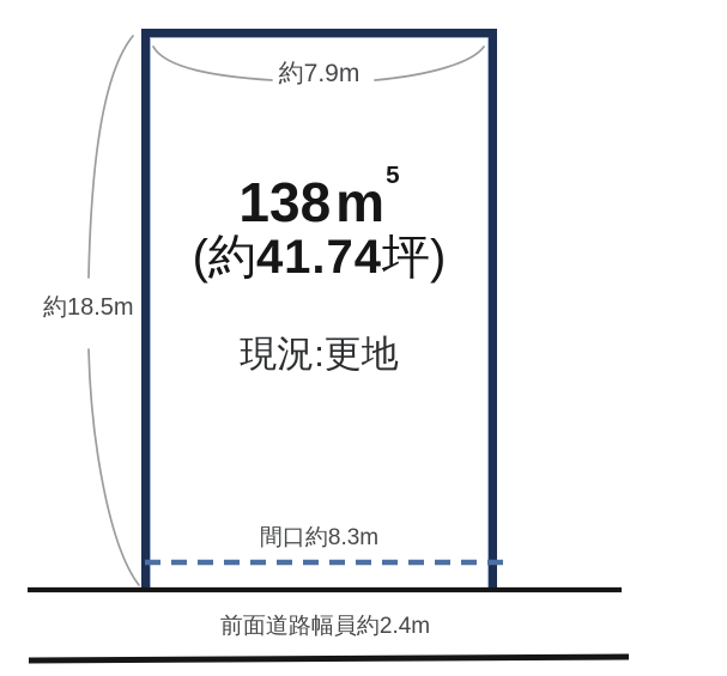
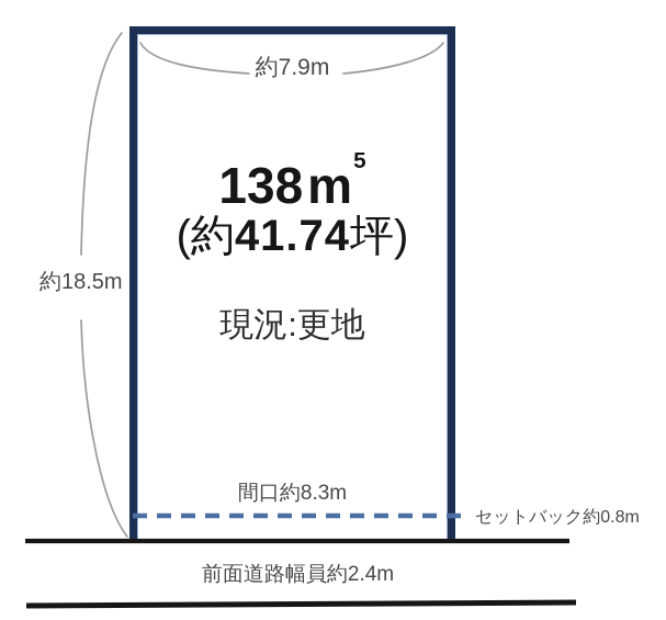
  約7.9m
  約18.5m
  138m5
  (約41.74坪)
  現況:更地
  間口約8.3m
+ セットバック約0.8m
  前面道路幅員約2.4m
